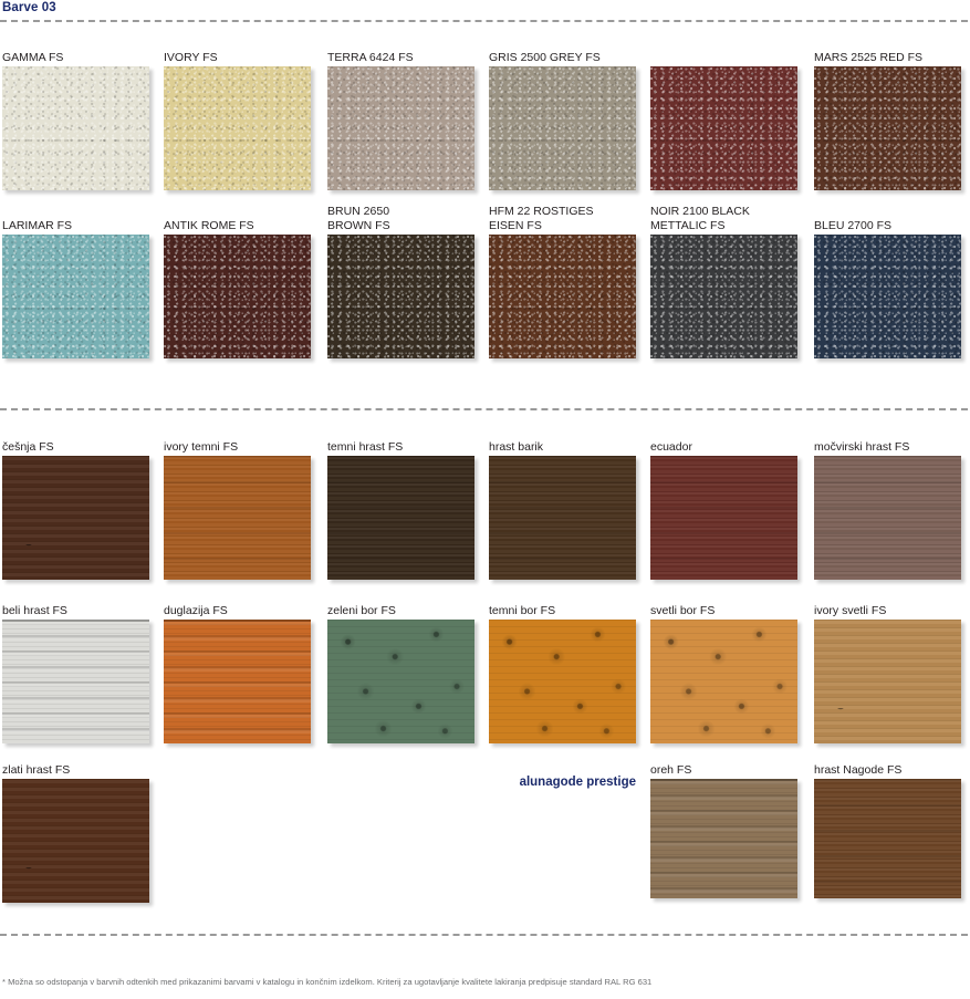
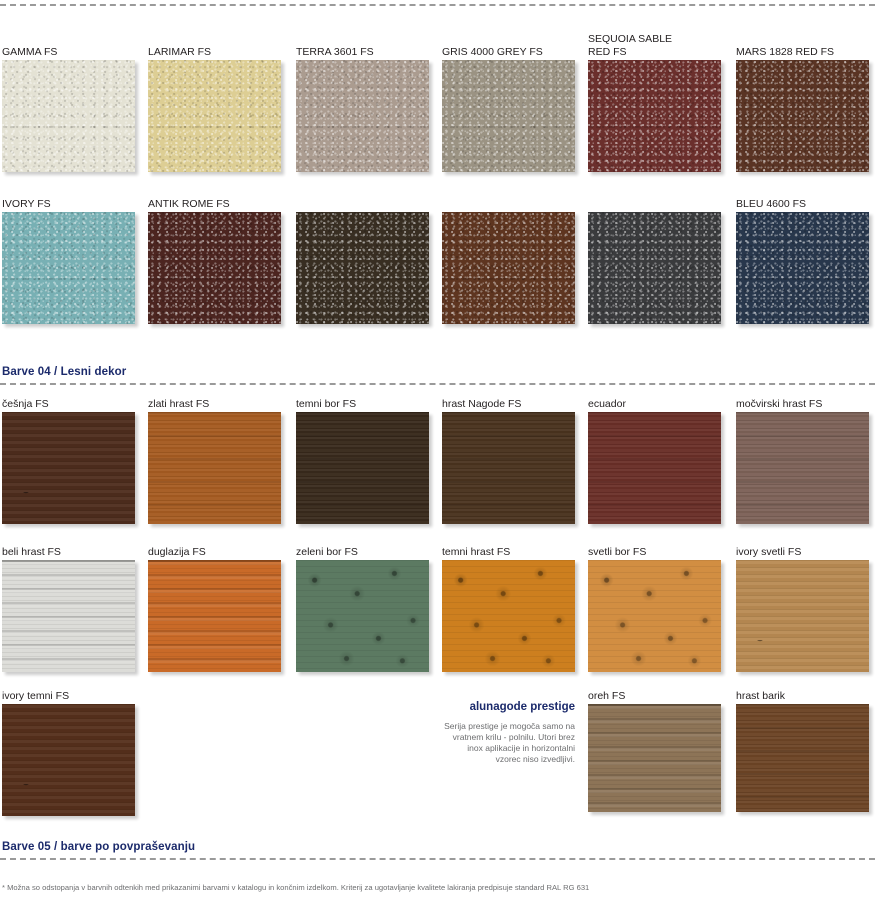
- Barve 03
  GAMMA FS
- IVORY FS
+ LARIMAR FS
- TERRA 6424 FS
+ TERRA 3601 FS
- GRIS 2500 GREY FS
+ GRIS 4000 GREY FS
+ SEQUOIA SABLE
+ RED FS
- MARS 2525 RED FS
+ MARS 1828 RED FS
- LARIMAR FS
+ IVORY FS
  ANTIK ROME FS
- BRUN 2650
- BROWN FS
- HFM 22 ROSTIGES
- EISEN FS
- NOIR 2100 BLACK
- METTALIC FS
- BLEU 2700 FS
+ BLEU 4600 FS
+ Barve 04 / Lesni dekor
  češnja FS
- ivory temni FS
+ zlati hrast FS
- temni hrast FS
+ temni bor FS
- hrast barik
+ hrast Nagode FS
  ecuador
  močvirski hrast FS
  beli hrast FS
  duglazija FS
  zeleni bor FS
- temni bor FS
+ temni hrast FS
  svetli bor FS
  ivory svetli FS
- zlati hrast FS
+ ivory temni FS
  oreh FS
- hrast Nagode FS
+ hrast barik
  alunagode prestige
+ Serija prestige je mogoča samo na vratnem krilu - polnilu. Utori brez inox aplikacije in horizontalni vzorec niso izvedljivi.
+ Barve 05 / barve po povpraševanju
  * Možna so odstopanja v barvnih odtenkih med prikazanimi barvami v katalogu in končnim izdelkom. Kriterij za ugotavljanje kvalitete lakiranja predpisuje standard RAL RG 631
